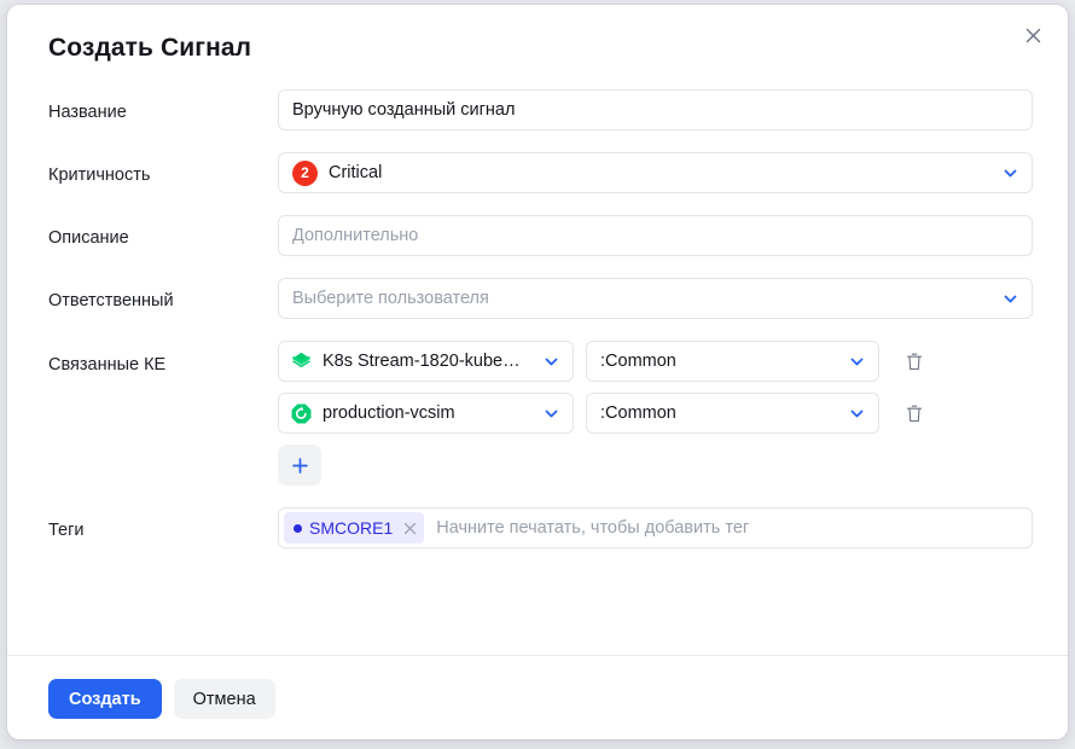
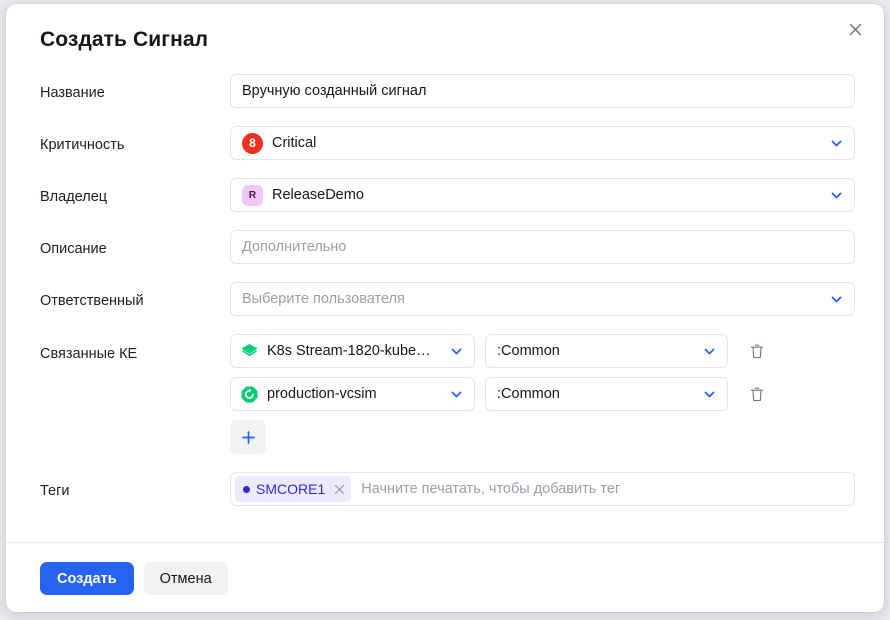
  Создать Сигнал
  Название
  Вручную созданный сигнал
  Критичность
- 2
+ 8
  Critical
+ Владелец
+ R
+ ReleaseDemo
  Описание
  Дополнительно
  Ответственный
  Выберите пользователя
  Связанные КЕ
  K8s Stream-1820-kube-sc
  :Common
  production-vcsim
  :Common
  Теги
  SMCORE1
  Начните печатать, чтобы добавить тег
  Создать
  Отмена
